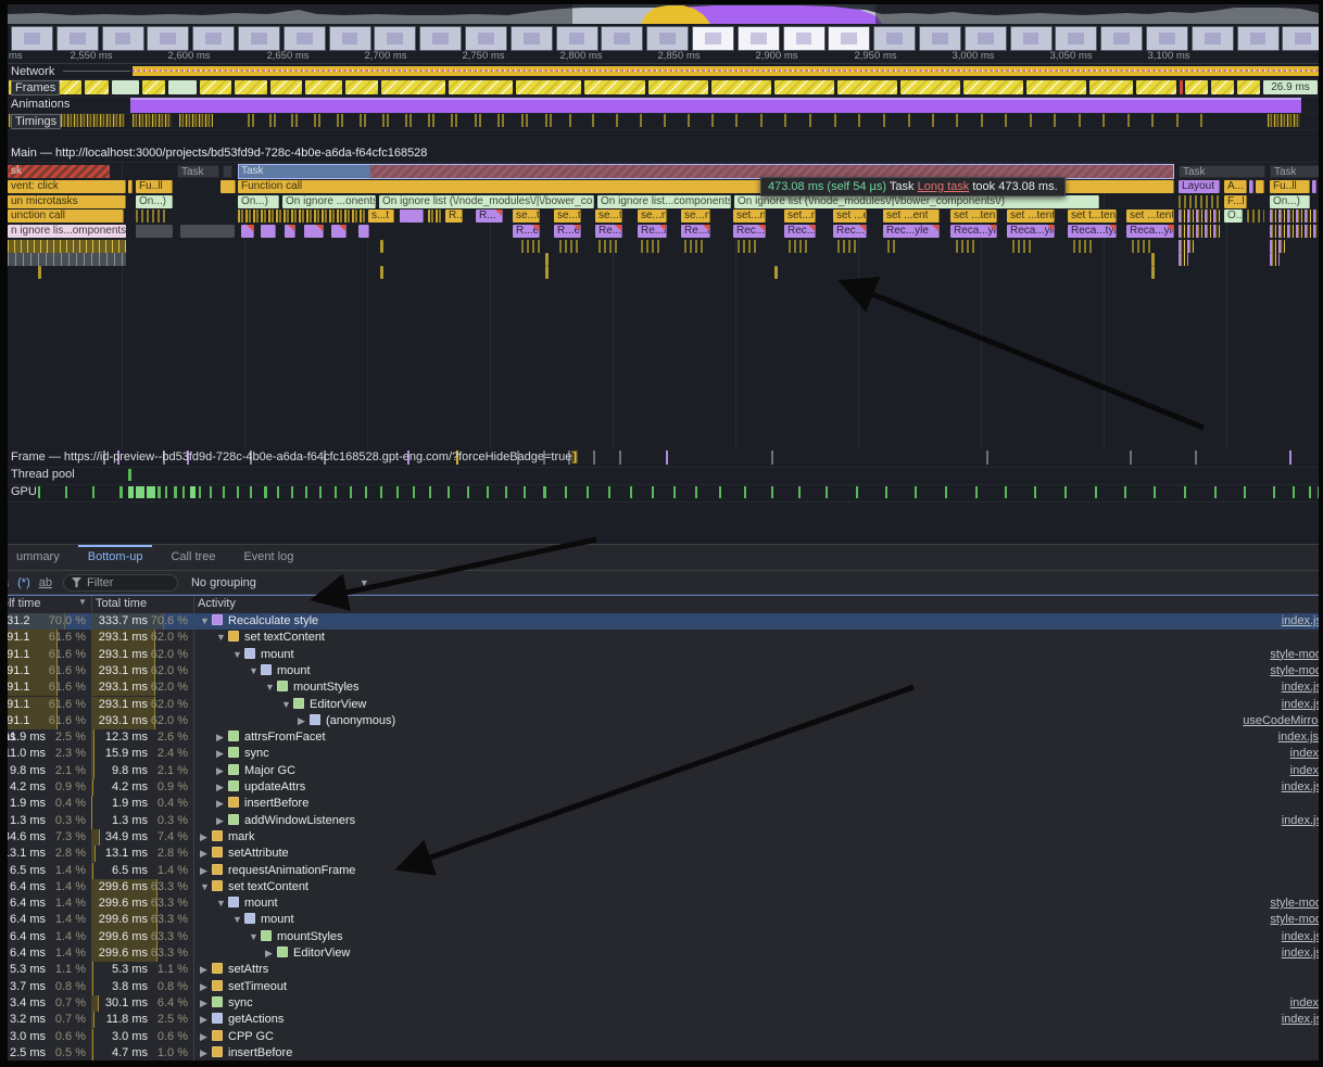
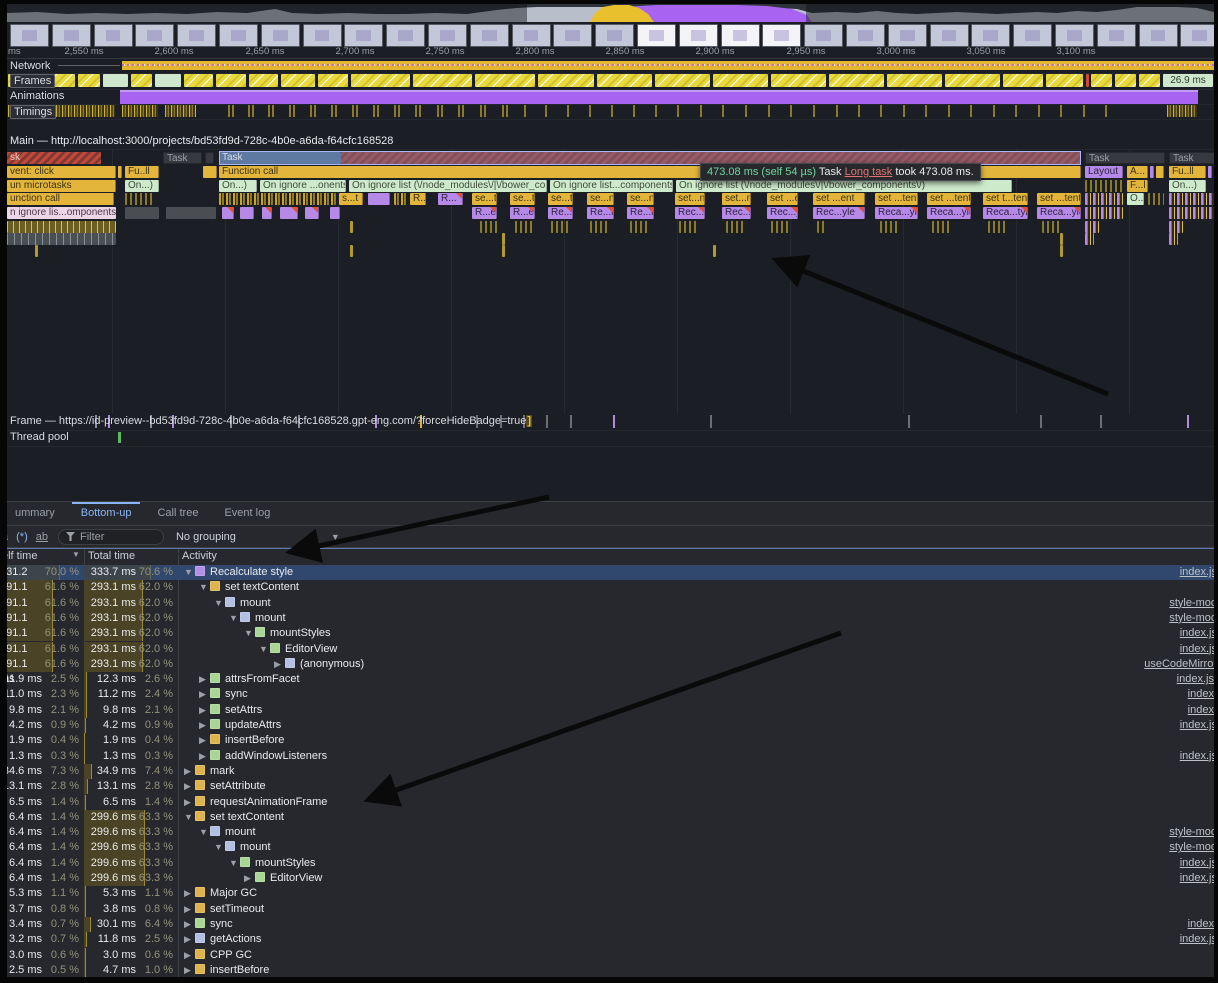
  ms
  2,550 ms
  2,600 ms
  2,650 ms
  2,700 ms
  2,750 ms
  2,800 ms
  2,850 ms
  2,900 ms
  2,950 ms
  3,000 ms
  3,050 ms
  3,100 ms
  Network
  Frames
  26.9 ms
  Animations
  Timings
  Main — http://localhost:3000/projects/bd53fd9d-728c-4b0e-a6da-f64cfc168528
  sk
  Task
  Task
  Task
  Task
  vent: click
  Fu..ll
  Function call
  Layout
  A...
  Fu..ll
  un microtasks
  On...)
  On...)
  On ignore ...onents
  On ignore list (\/node_modules\/|\/bower_co
  On ignore list...components
  On ignore list (\/node_modules\/|\/bower_components\/)
  F...l
  On...)
  unction call
  s...t
  R..
  R...
  se...t
  se...t
  se...t
  se...n
  se...n
  set...n
  set...n
  set ...e
  set ...ent
  set ...tent
  set ...tent
  set t...ten
  set ...tent
  O..
  n ignore lis...omponents
  R...e
  R...e
  Re...
  Re...l
  Re...l
  Rec...
  Rec...
  Rec...yle
  Reca...yl
  Reca...yl
  Reca...tyl
  Reca...yl
  473.08 ms (self 54 µs) Task Long task took 473.08 ms.
  Frame — https://id-preview--bd53fd9d-728c-4b0e-a6da-f64cfc168528.gpt-eng.com/?forceHideBadge=true]
  Thread pool
- GPU
  ummary
  Bottom-up
  Call tree
  Event log
  (*)
  ab
  Filter
  No grouping
  ▼
  lf time
  ▼
  Total time
  Activity
  70.0 %
  333.7 ms
  70.6 %
  ▼ Recalculate style
  index.j
  61.6 %
  293.1 ms
  62.0 %
  ▼ set textContent
  61.6 %
  293.1 ms
  62.0 %
  ▼ mount
  style-mo
  61.6 %
  293.1 ms
  62.0 %
  ▼ mount
  style-mo
  61.6 %
  293.1 ms
  62.0 %
  ▼ mountStyles
  index.j
  61.6 %
  293.1 ms
  62.0 %
  ▼ EditorView
  index.j
  91.1 s
  61.6 %
  293.1 ms
  62.0 %
  ▶ (anonymous)
  useCodeMirro
  1.9 ms
  2.5 %
  12.3 ms
  2.6 %
  ▶ attrsFromFacet
  index.js
  1.0 ms
  2.3 %
- 15.9 ms
+ 11.2 ms
  2.4 %
  ▶ sync
  index
  9.8 ms
  2.1 %
  9.8 ms
  2.1 %
- ▶ Major GC
+ ▶ setAttrs
  index
  4.2 ms
  0.9 %
  4.2 ms
  0.9 %
  ▶ updateAttrs
  index.j
  1.9 ms
  0.4 %
  1.9 ms
  0.4 %
  ▶ insertBefore
  1.3 ms
  0.3 %
  1.3 ms
  0.3 %
  ▶ addWindowListeners
  index.j
  4.6 ms
  7.3 %
  34.9 ms
  7.4 %
  ▶ mark
  3.1 ms
  2.8 %
  13.1 ms
  2.8 %
  ▶ setAttribute
  6.5 ms
  1.4 %
  6.5 ms
  1.4 %
  ▶ requestAnimationFrame
  6.4 ms
  1.4 %
  299.6 ms
  63.3 %
  ▼ set textContent
  6.4 ms
  1.4 %
  299.6 ms
  63.3 %
  ▼ mount
  style-mo
  6.4 ms
  1.4 %
  299.6 ms
  63.3 %
  ▼ mount
  style-mo
  6.4 ms
  1.4 %
  299.6 ms
  63.3 %
  ▼ mountStyles
  index.j
  6.4 ms
  1.4 %
  299.6 ms
  63.3 %
  ▶ EditorView
  index.j
  5.3 ms
  1.1 %
  5.3 ms
  1.1 %
- ▶ setAttrs
+ ▶ Major GC
  3.7 ms
  0.8 %
  3.8 ms
  0.8 %
  ▶ setTimeout
  3.4 ms
  0.7 %
  30.1 ms
  6.4 %
  ▶ sync
  index
  3.2 ms
  0.7 %
  11.8 ms
  2.5 %
  ▶ getActions
  index.j
  3.0 ms
  0.6 %
  3.0 ms
  0.6 %
  ▶ CPP GC
  2.5 ms
  0.5 %
  4.7 ms
  1.0 %
  ▶ insertBefore
